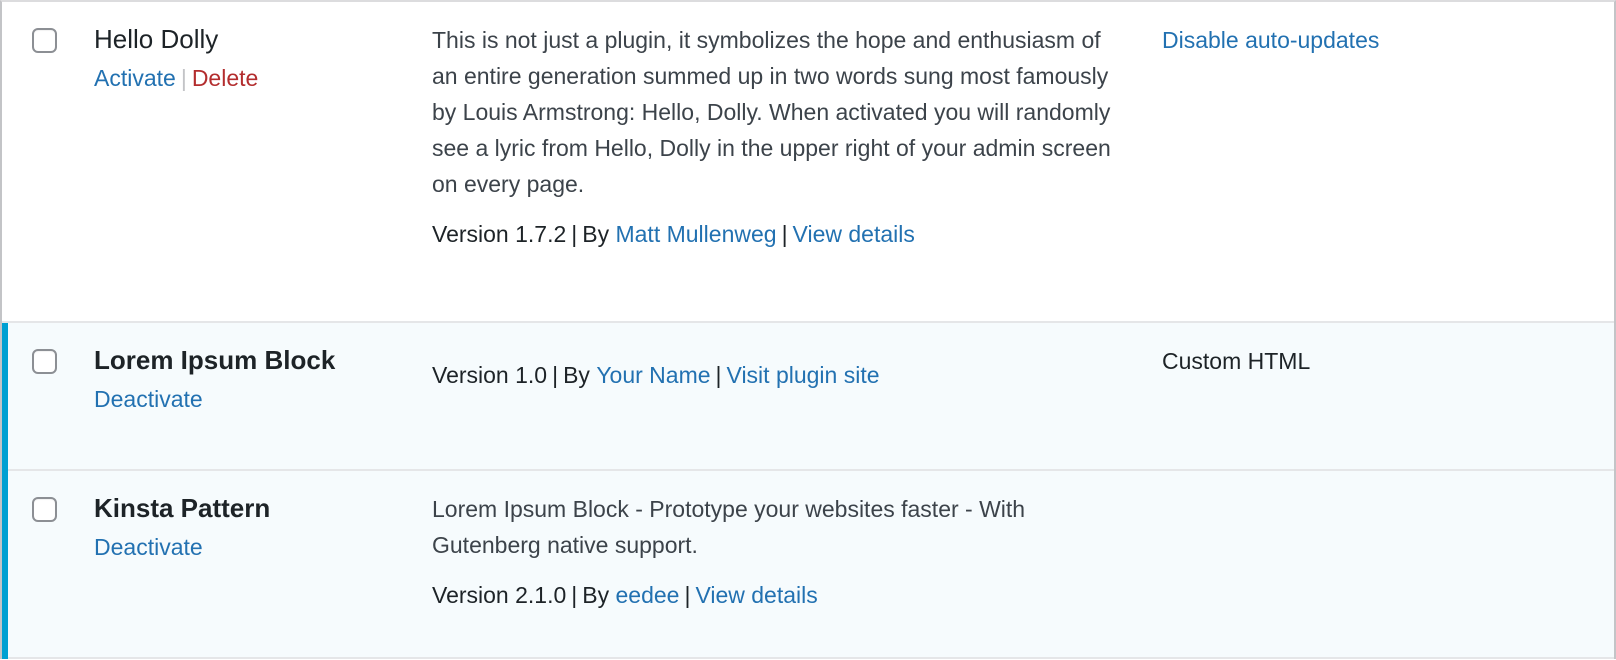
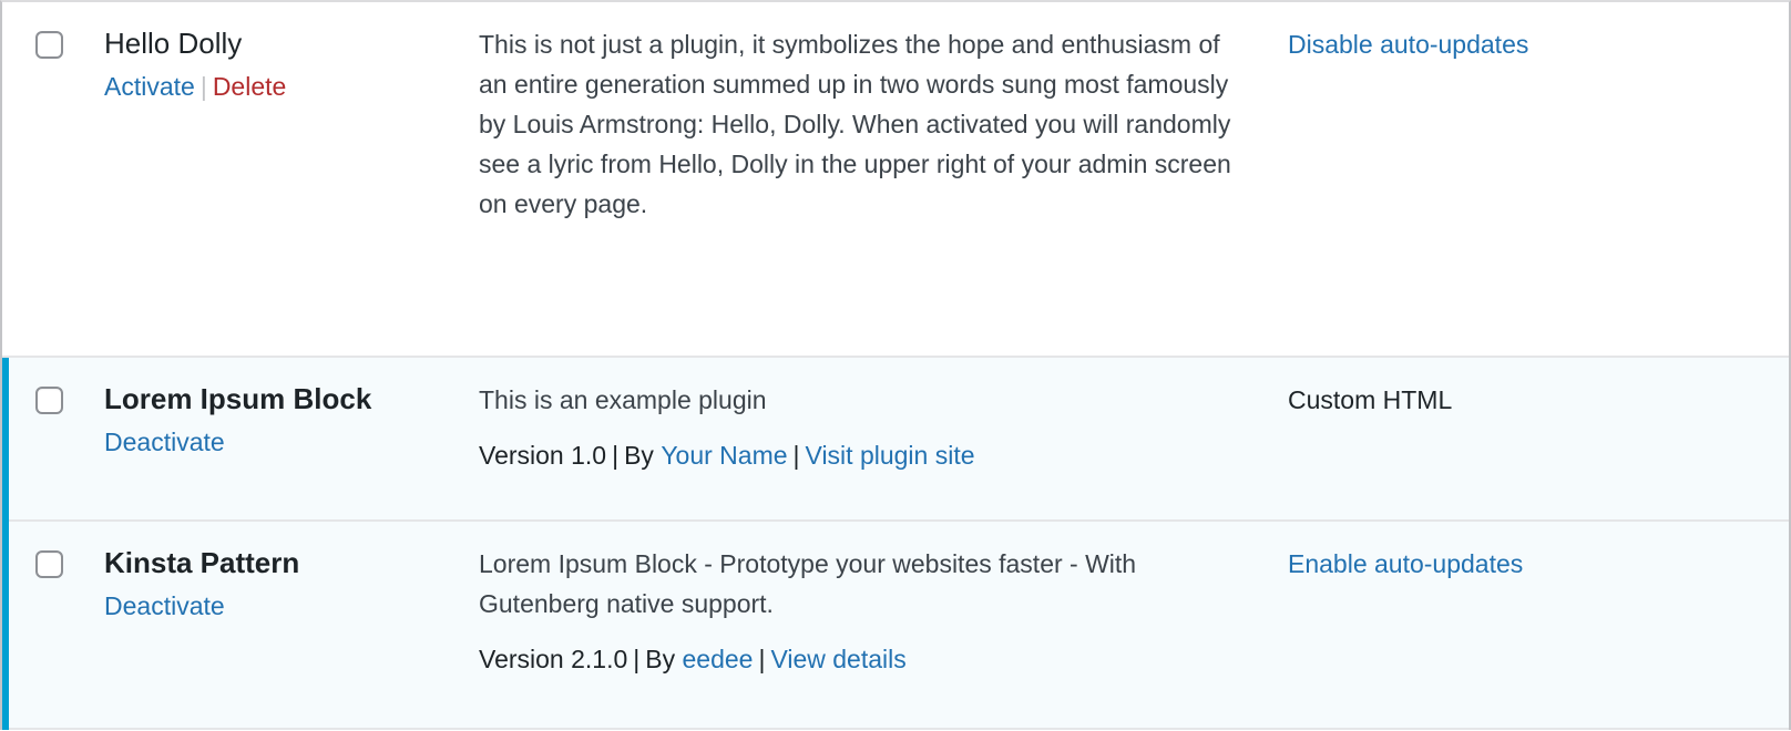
  Hello Dolly
  Activate | Delete
  This is not just a plugin, it symbolizes the hope and enthusiasm of an entire generation summed up in two words sung most famously by Louis Armstrong: Hello, Dolly. When activated you will randomly see a lyric from Hello, Dolly in the upper right of your admin screen on every page.
- Version 1.7.2 | By Matt Mullenweg | View details
  Disable auto-updates
  Lorem Ipsum Block
  Deactivate
+ This is an example plugin
  Version 1.0 | By Your Name | Visit plugin site
  Custom HTML
  Kinsta Pattern
  Deactivate
  Lorem Ipsum Block - Prototype your websites faster - With Gutenberg native support.
  Version 2.1.0 | By eedee | View details
+ Enable auto-updates
